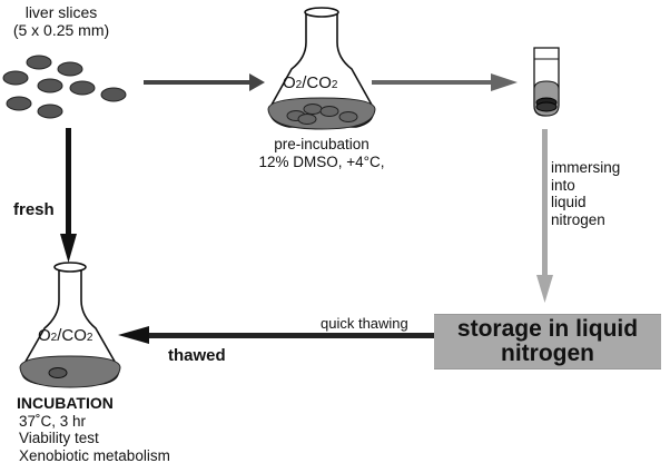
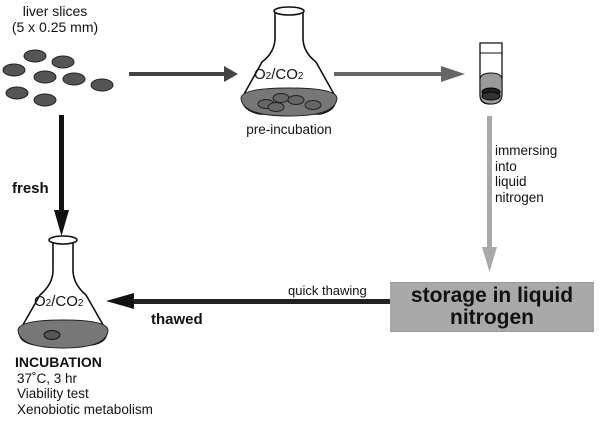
  liver slices
  (5 x 0.25 mm)
  O2/CO2
  pre-incubation
- 12% DMSO, +4°C,
  immersing
  into
  liquid
  nitrogen
  storage in liquid
  nitrogen
  quick thawing
  thawed
  fresh
  O2/CO2
  INCUBATION
  37˚C, 3 hr
  Viability test
  Xenobiotic metabolism
